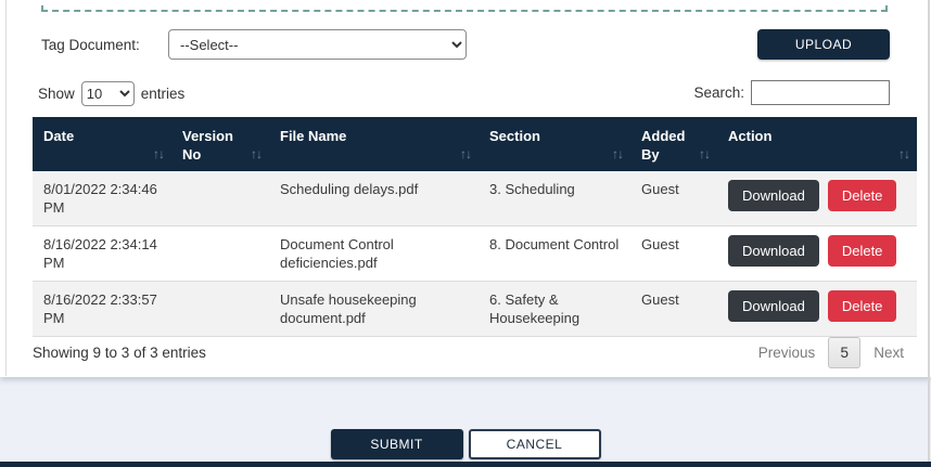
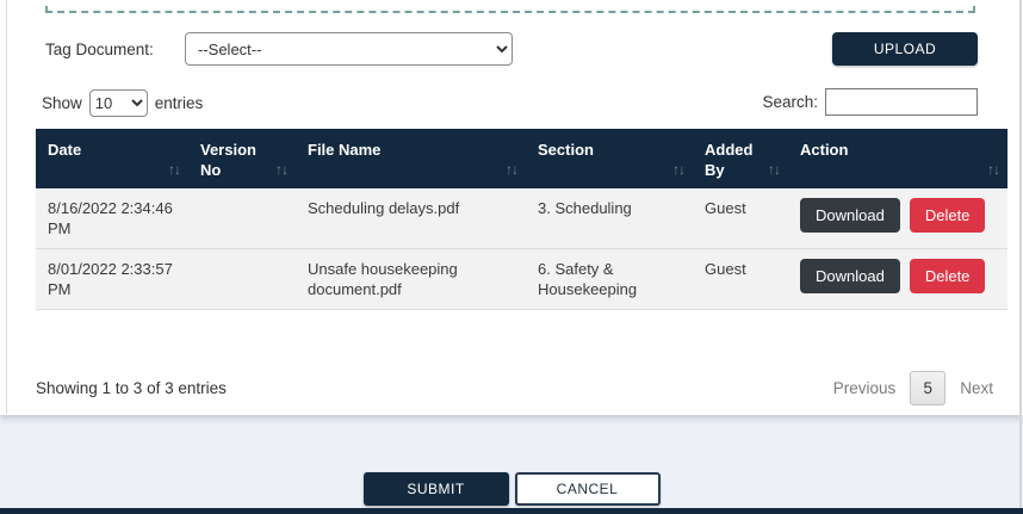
  Tag Document:
  --Select--
  UPLOAD
  Show
  10
  entries
  Search:
  Date ↑↓	Version No ↑↓	File Name ↑↓	Section ↑↓	Added By ↑↓	Action ↑↓
- 8/01/2022 2:34:46 PM		Scheduling delays.pdf	3. Scheduling	Guest	Download Delete
+ 8/16/2022 2:34:46 PM		Scheduling delays.pdf	3. Scheduling	Guest	Download Delete
- 8/16/2022 2:34:14 PM		Document Control deficiencies.pdf	8. Document Control	Guest	Download Delete
- 8/16/2022 2:33:57 PM		Unsafe housekeeping document.pdf	6. Safety & Housekeeping	Guest	Download Delete
+ 8/01/2022 2:33:57 PM		Unsafe housekeeping document.pdf	6. Safety & Housekeeping	Guest	Download Delete
- Showing 9 to 3 of 3 entries
+ Showing 1 to 3 of 3 entries
  Previous
  5
  Next
  SUBMIT
  CANCEL
